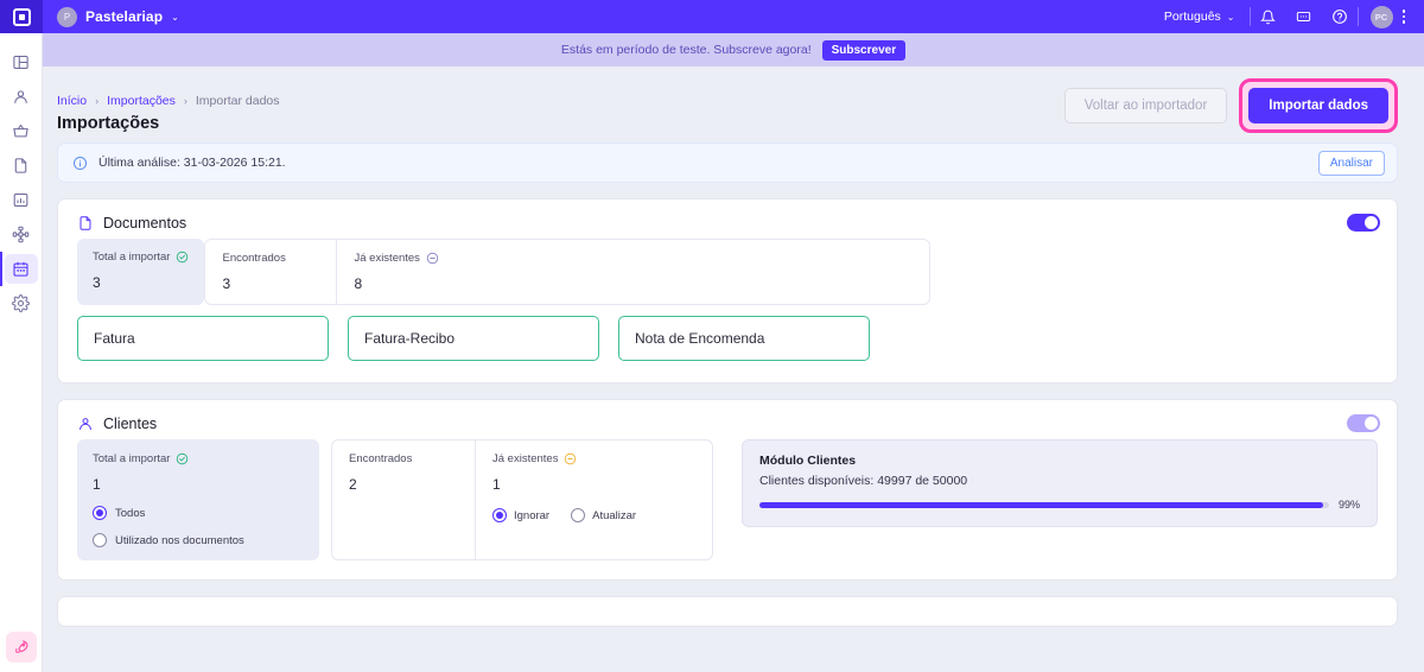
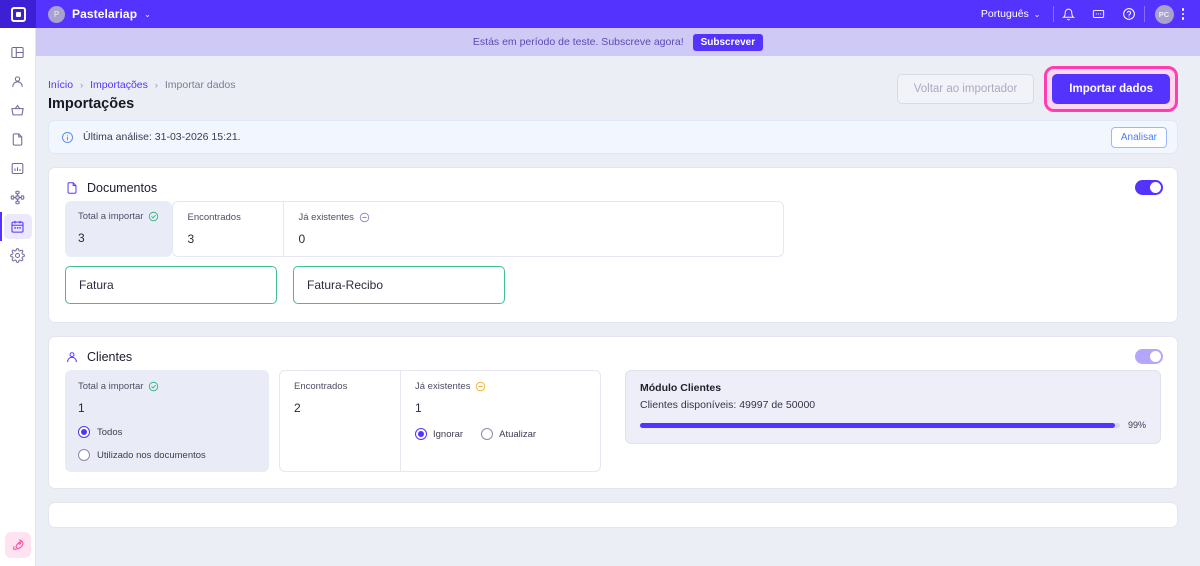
  P
  Pastelariap
  ⌄
  Português
  ⌄
  PC
  Estás em período de teste. Subscreve agora!
  Subscrever
  Início
  ›
  Importações
  ›
  Importar dados
  Importações
  Voltar ao importador
  Importar dados
  Última análise: 31-03-2026 15:21.
  Analisar
  Documentos
  Total a importar
  3
  Encontrados
  3
  Já existentes
- 8
+ 0
  Fatura
  Fatura-Recibo
- Nota de Encomenda
  Clientes
  Total a importar
  1
  Todos
  Utilizado nos documentos
  Encontrados
  2
  Já existentes
  1
  Ignorar
  Atualizar
  Módulo Clientes
  Clientes disponíveis: 49997 de 50000
  99%
